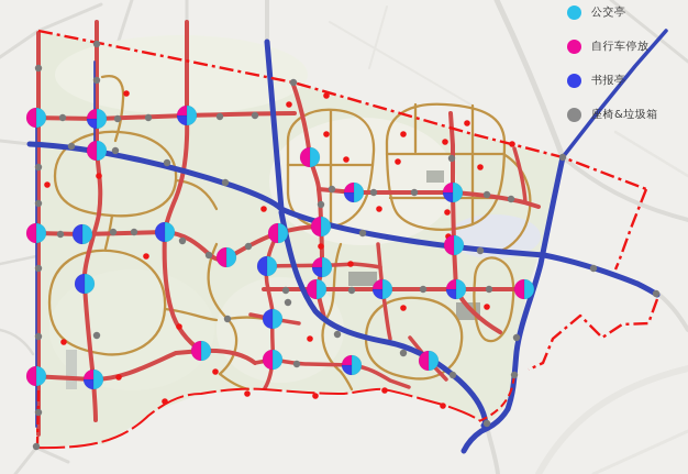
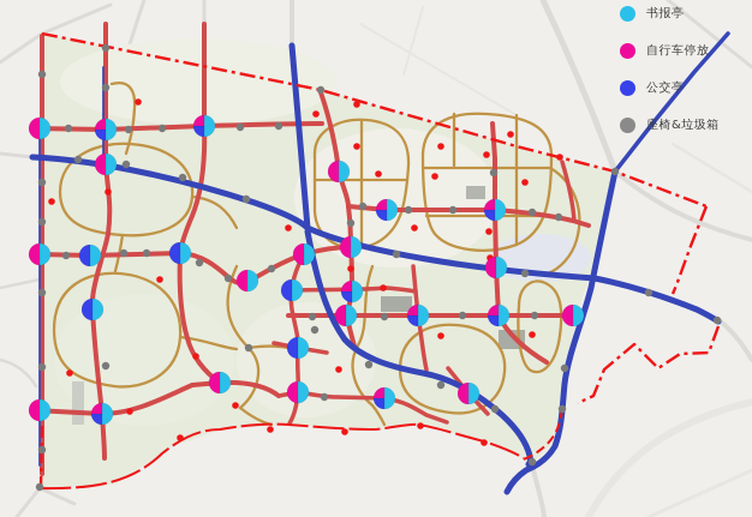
- 公交亭
+ 书报亭
  自行车停放
- 书报亭
+ 公交亭
  座椅&垃圾箱
